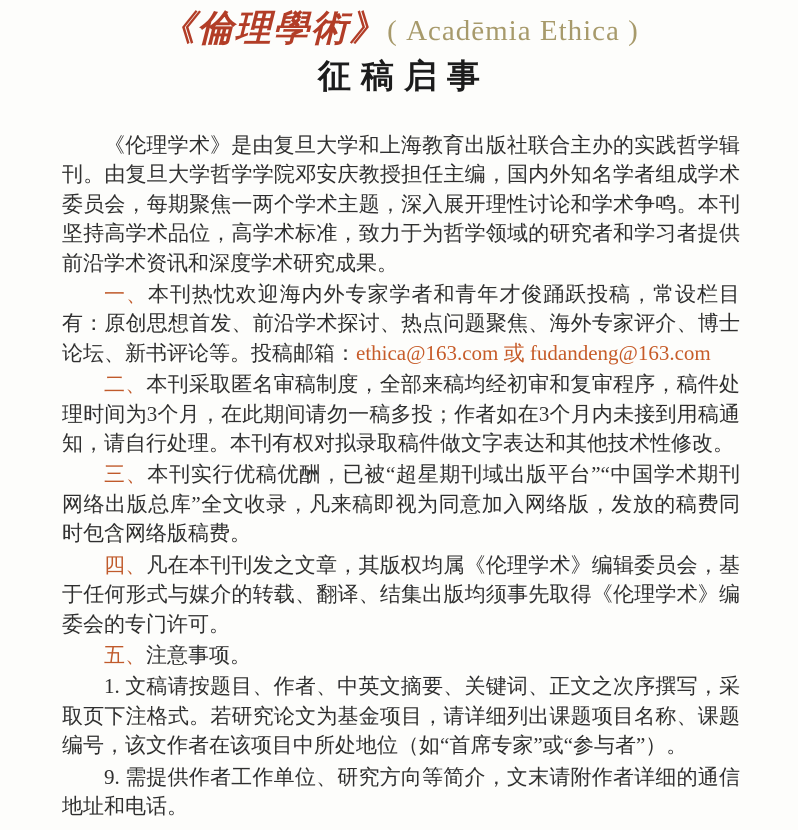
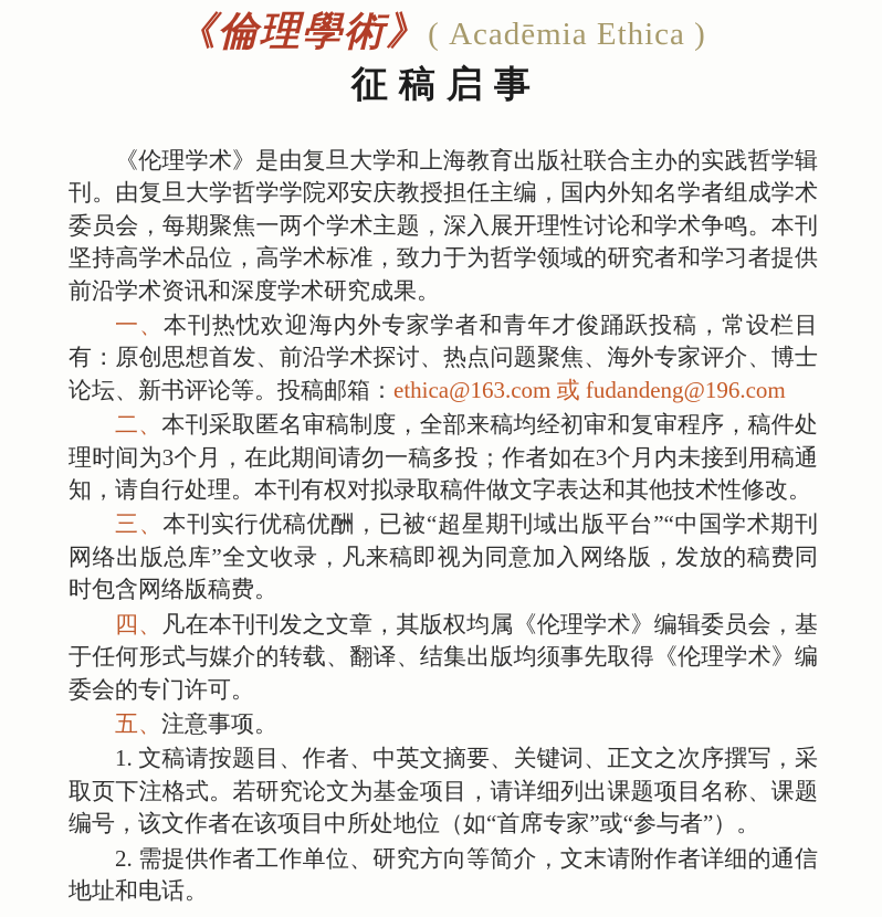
  《倫理學術》( Acadēmia Ethica )
  征稿启事
  《伦理学术》是由复旦大学和上海教育出版社联合主办的实践哲学辑刊。由复旦大学哲学学院邓安庆教授担任主编，国内外知名学者组成学术委员会，每期聚焦一两个学术主题，深入展开理性讨论和学术争鸣。本刊坚持高学术品位，高学术标准，致力于为哲学领域的研究者和学习者提供前沿学术资讯和深度学术研究成果。
- 一、本刊热忱欢迎海内外专家学者和青年才俊踊跃投稿，常设栏目有：原创思想首发、前沿学术探讨、热点问题聚焦、海外专家评介、博士论坛、新书评论等。投稿邮箱：ethica@163.com 或 fudandeng@163.com
+ 一、本刊热忱欢迎海内外专家学者和青年才俊踊跃投稿，常设栏目有：原创思想首发、前沿学术探讨、热点问题聚焦、海外专家评介、博士论坛、新书评论等。投稿邮箱：ethica@163.com 或 fudandeng@196.com
  二、本刊采取匿名审稿制度，全部来稿均经初审和复审程序，稿件处理时间为3个月，在此期间请勿一稿多投；作者如在3个月内未接到用稿通知，请自行处理。本刊有权对拟录取稿件做文字表达和其他技术性修改。
  三、本刊实行优稿优酬，已被“超星期刊域出版平台”“中国学术期刊网络出版总库”全文收录，凡来稿即视为同意加入网络版，发放的稿费同时包含网络版稿费。
  四、凡在本刊刊发之文章，其版权均属《伦理学术》编辑委员会，基于任何形式与媒介的转载、翻译、结集出版均须事先取得《伦理学术》编委会的专门许可。
  五、注意事项。
  1. 文稿请按题目、作者、中英文摘要、关键词、正文之次序撰写，采取页下注格式。若研究论文为基金项目，请详细列出课题项目名称、课题编号，该文作者在该项目中所处地位（如“首席专家”或“参与者”）。
- 9. 需提供作者工作单位、研究方向等简介，文末请附作者详细的通信地址和电话。
+ 2. 需提供作者工作单位、研究方向等简介，文末请附作者详细的通信地址和电话。
